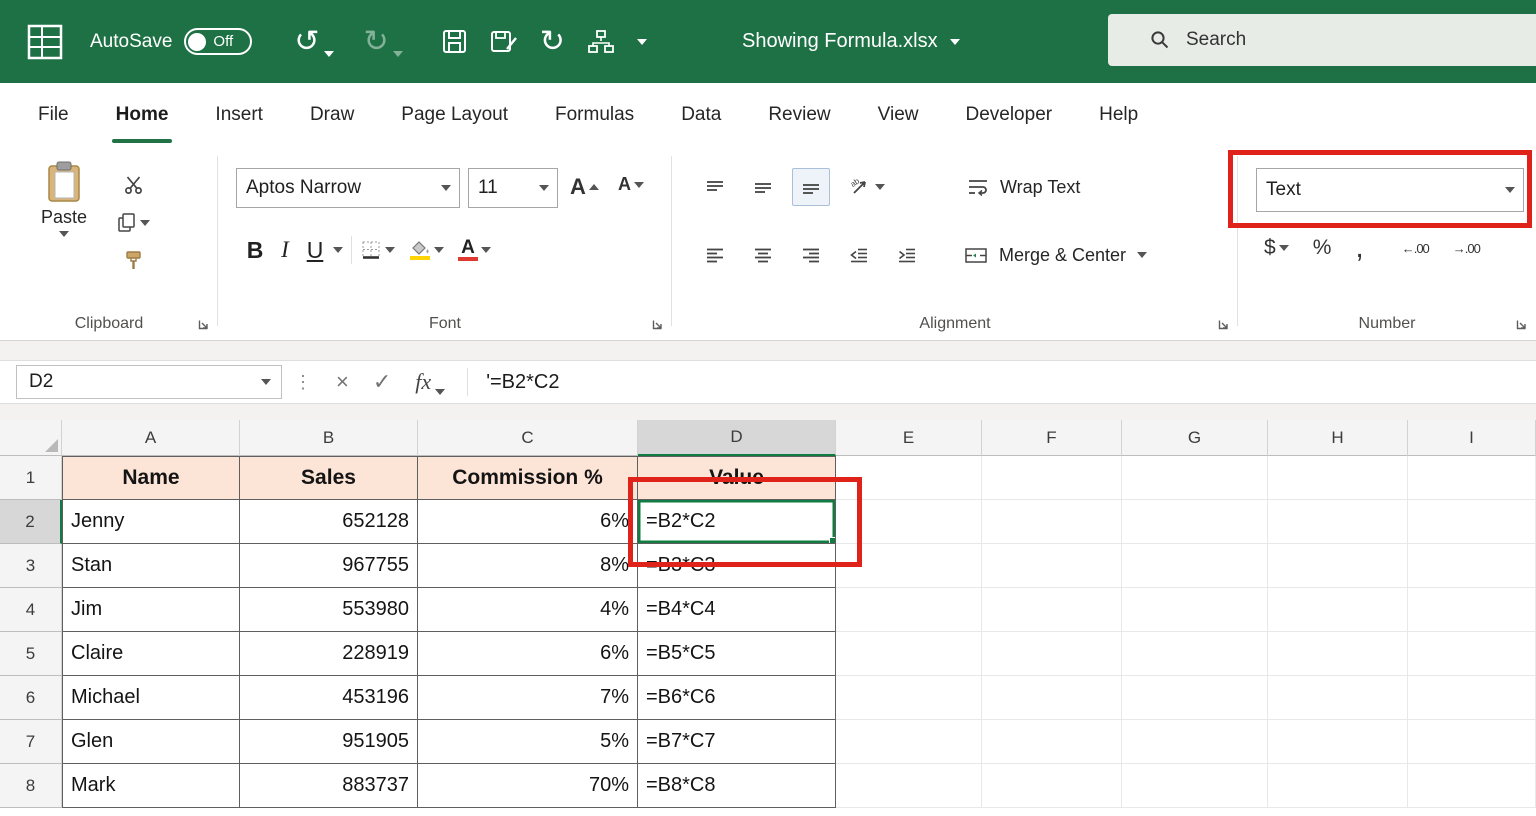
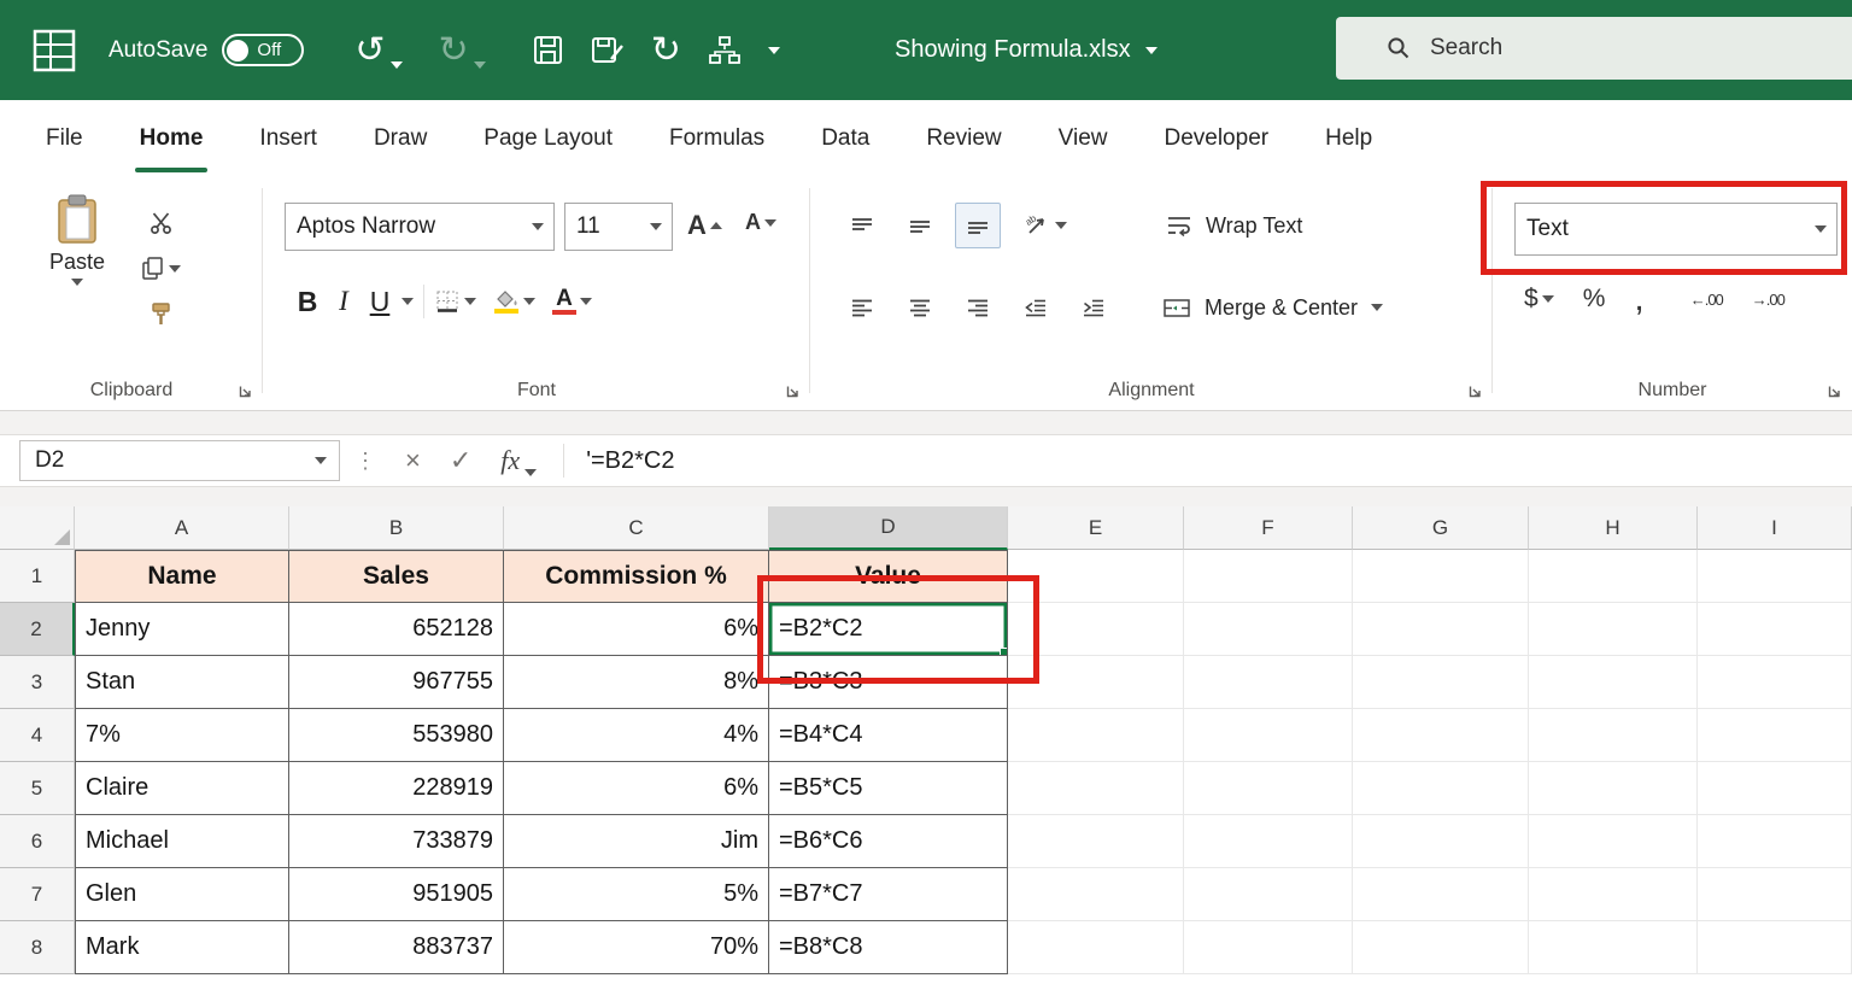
  AutoSave
  Off
  ↺
  ↻
  ↻
  Showing Formula.xlsx
  Search
  File
  Home
  Insert
  Draw
  Page Layout
  Formulas
  Data
  Review
  View
  Developer
  Help
  Paste
  Clipboard
  Aptos Narrow
  11
  A
  A
  B
  I
  U
  A
  Font
  Wrap Text
  Merge & Center
  Alignment
  Text
  $
  %
  ,
  ←.00
  →.00
  Number
  D2
  ⋮
  ×
  ✓
  fx
  '=B2*C2
  A
  B
  C
  D
  E
  F
  G
  H
  I
  1
  Name
  Sales
  Commission %
  Value
  2
  Jenny
  652128
  6%
  =B2*C2
  3
  Stan
  967755
  8%
  =B3*C3
  4
- Jim
+ 7%
  553980
  4%
  =B4*C4
  5
  Claire
  228919
  6%
  =B5*C5
  6
  Michael
- 453196
+ 733879
- 7%
+ Jim
  =B6*C6
  7
  Glen
  951905
  5%
  =B7*C7
  8
  Mark
  883737
  70%
  =B8*C8
